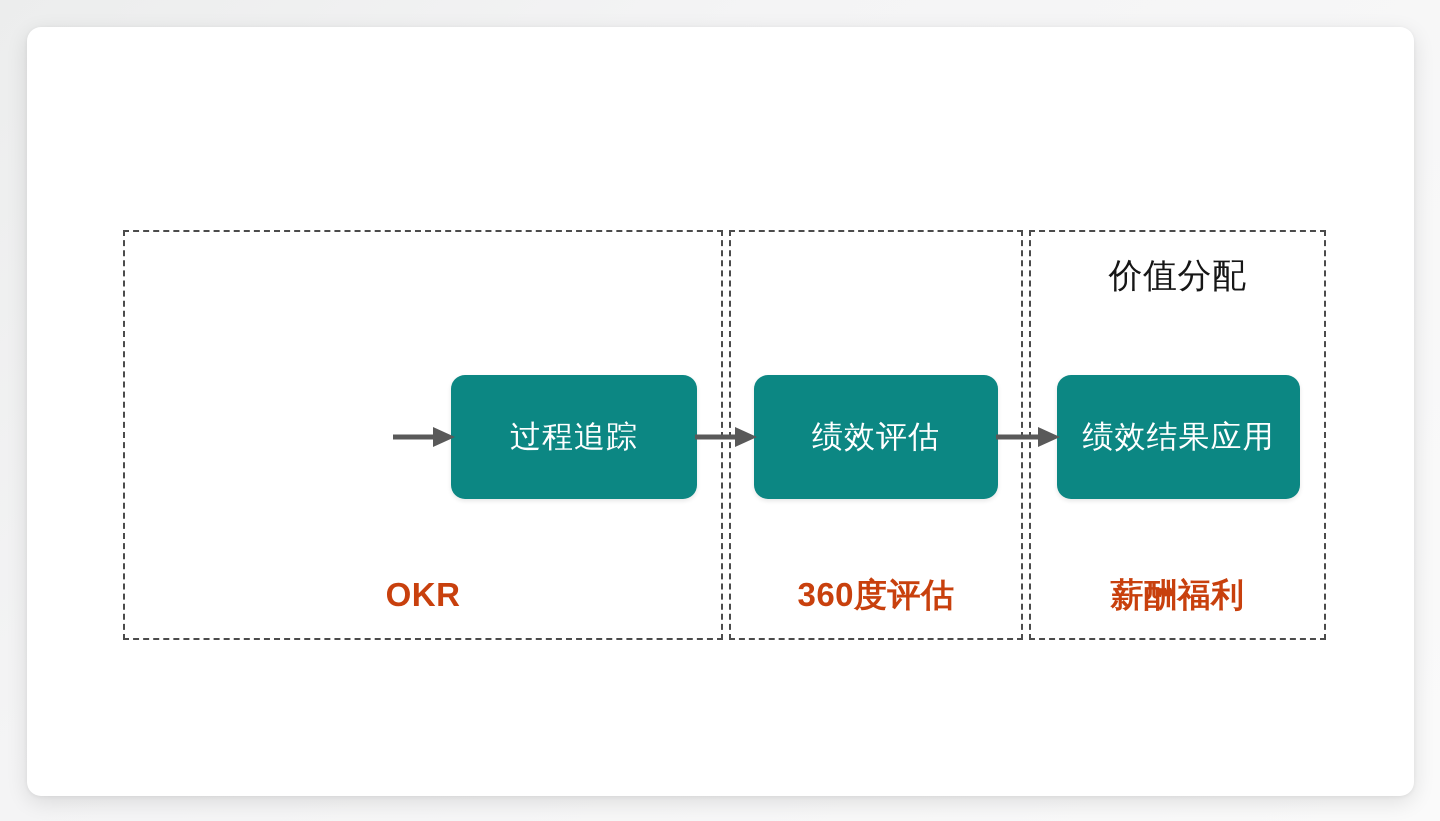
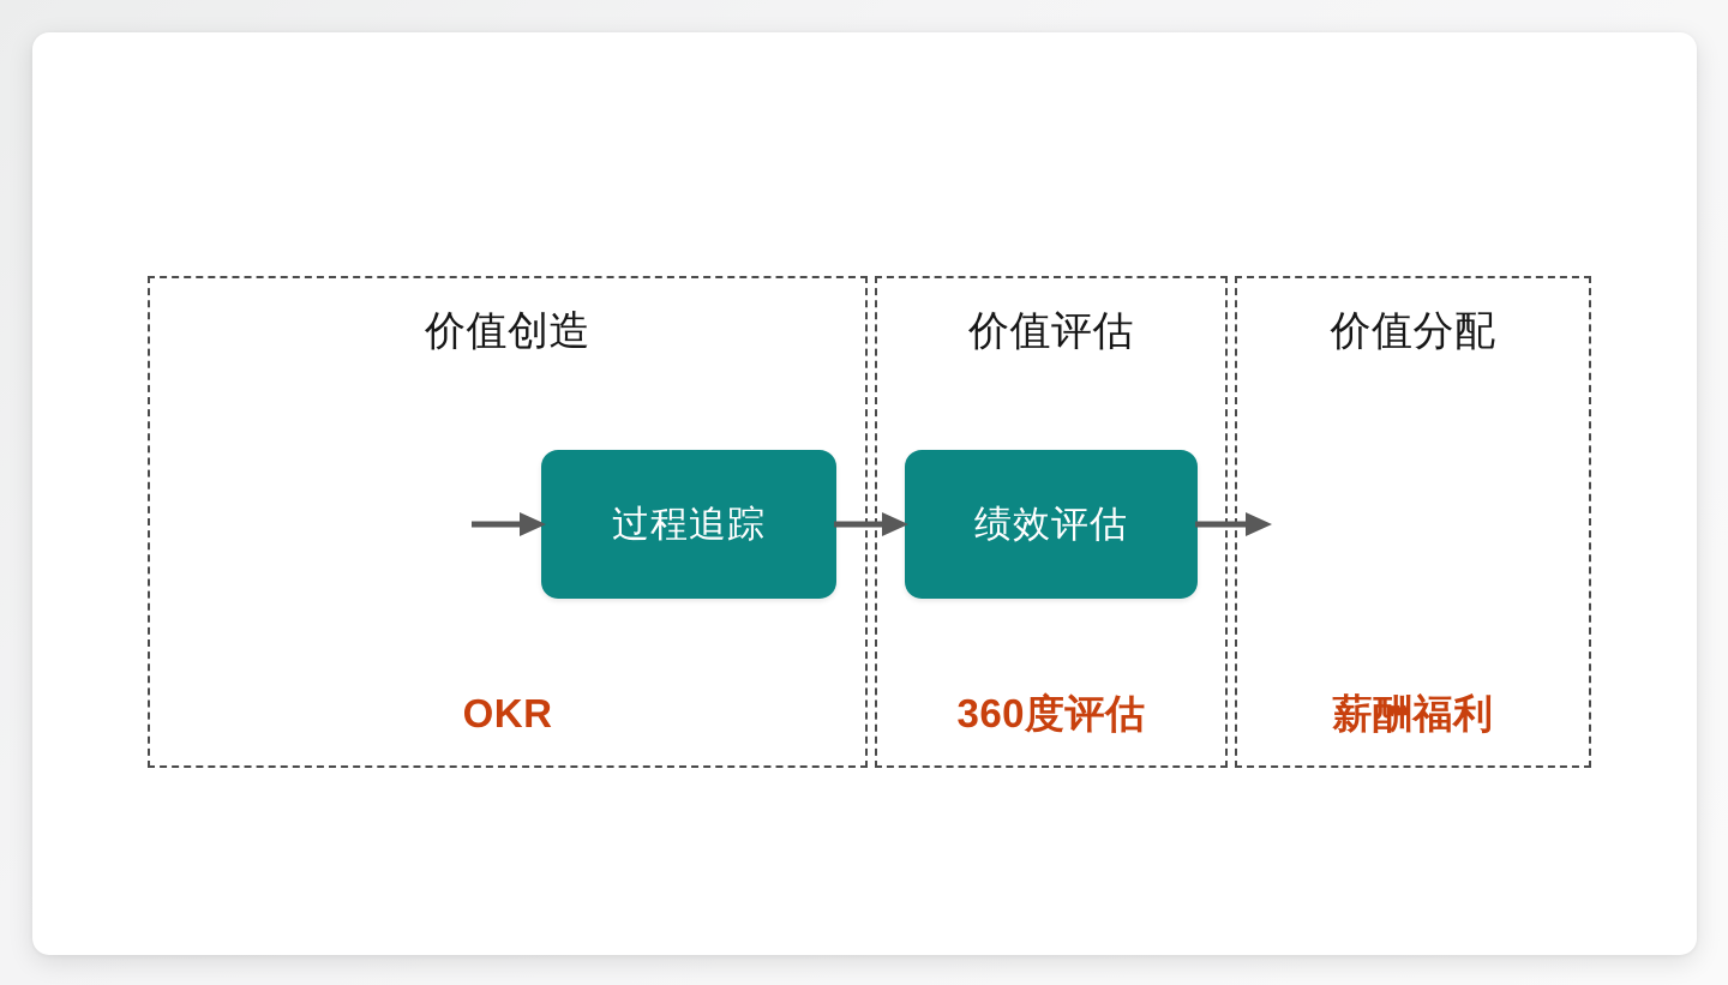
+ 价值创造
  OKR
+ 价值评估
  360度评估
  价值分配
  薪酬福利
  过程追踪
  绩效评估
- 绩效结果应用
